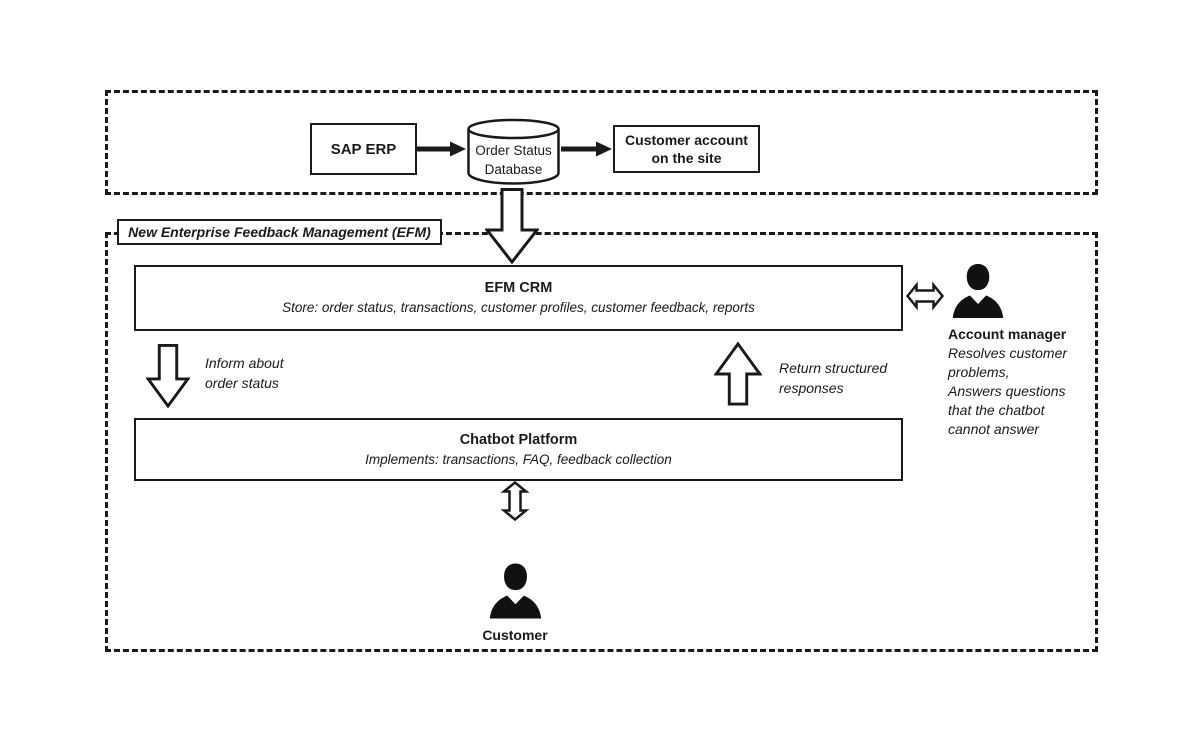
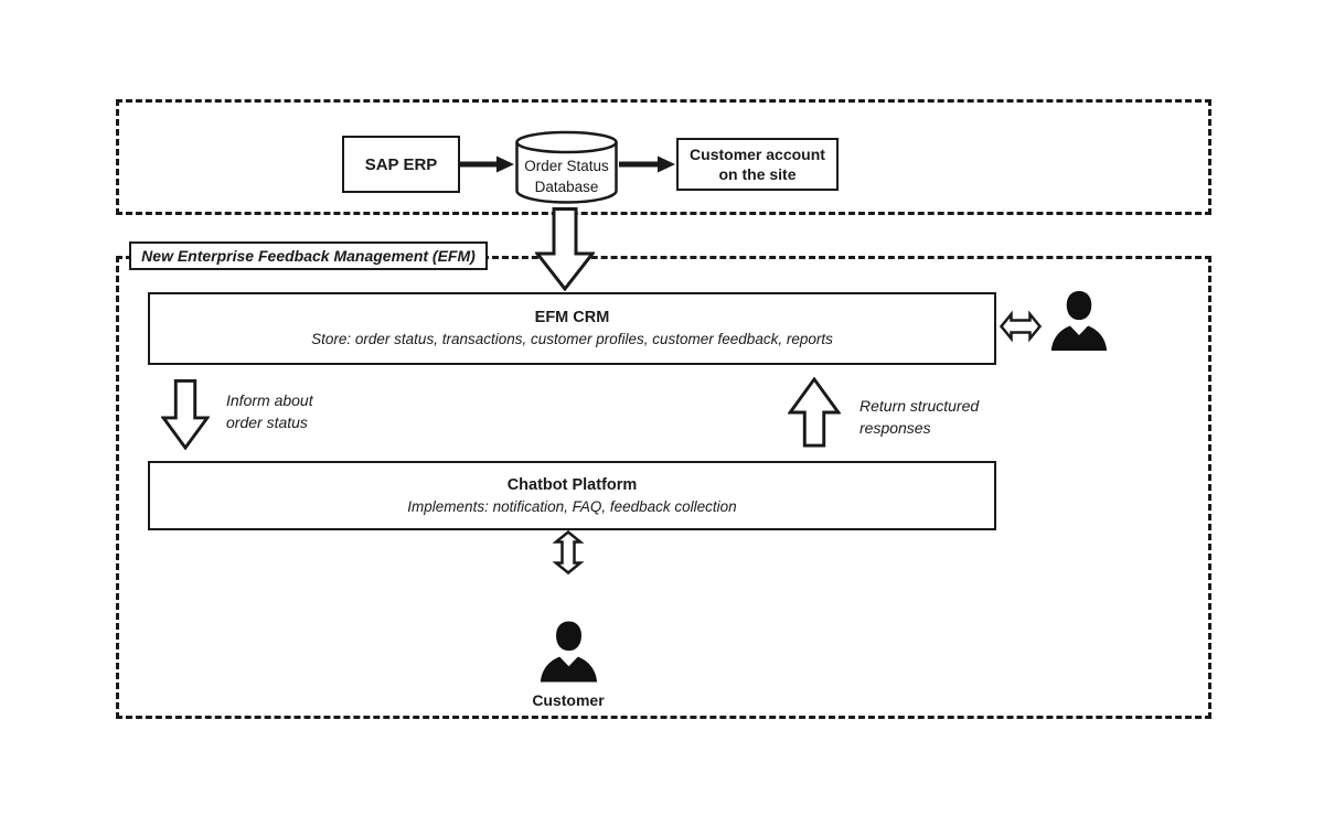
  SAP ERP
  Order Status
  Database
  Customer account
  on the site
  New Enterprise Feedback Management (EFM)
  EFM CRM
  Store: order status, transactions, customer profiles, customer feedback, reports
- Account manager
- Resolves customer
- problems,
- Answers questions
- that the chatbot
- cannot answer
  Inform about
  order status
  Return structured
  responses
  Chatbot Platform
- Implements: transactions, FAQ, feedback collection
+ Implements: notification, FAQ, feedback collection
  Customer
